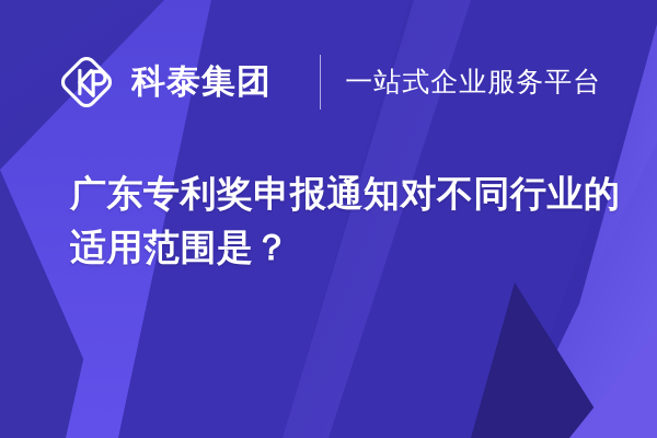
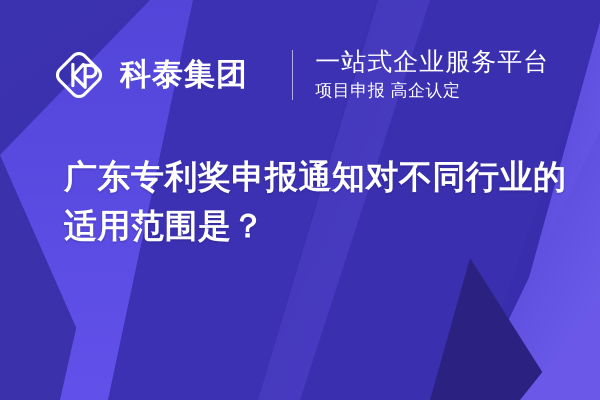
  科泰集团
  一站式企业服务平台
+ 项目申报 高企认定
  广东专利奖申报通知对不同行业的
  适用范围是？
